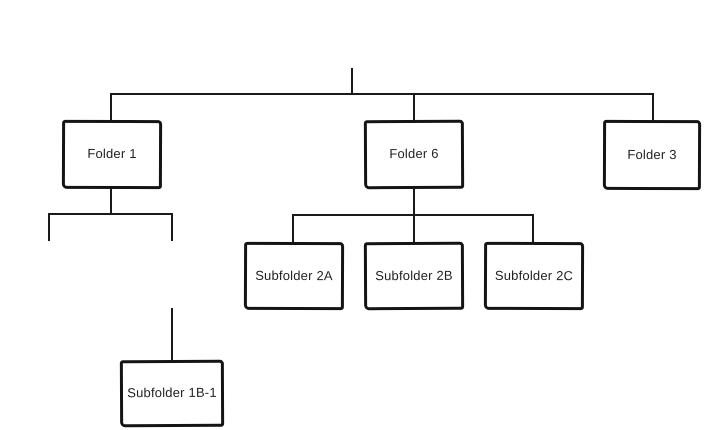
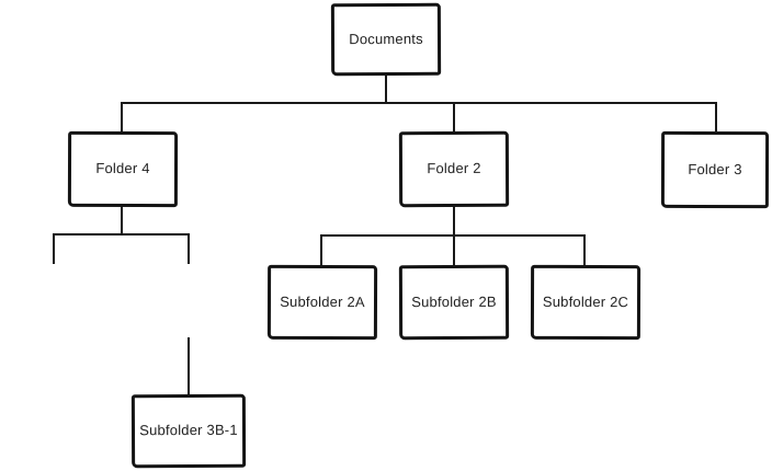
+ Documents
- Folder 1
+ Folder 4
- Folder 6
+ Folder 2
  Folder 3
  Subfolder 2A
  Subfolder 2B
  Subfolder 2C
- Subfolder 1B-1
+ Subfolder 3B-1
